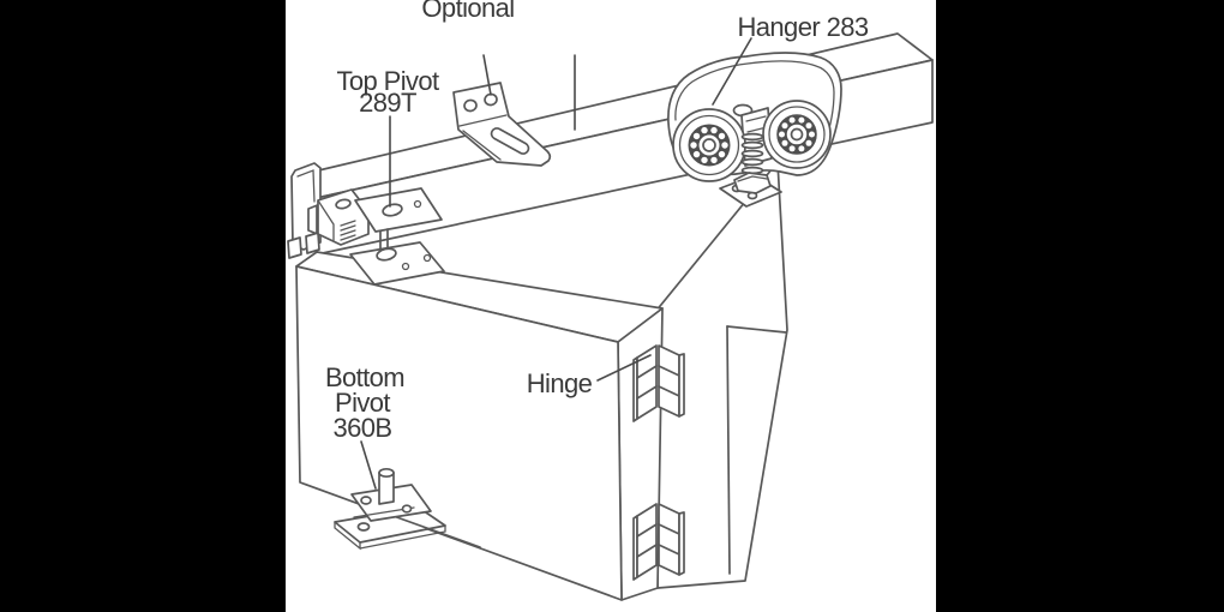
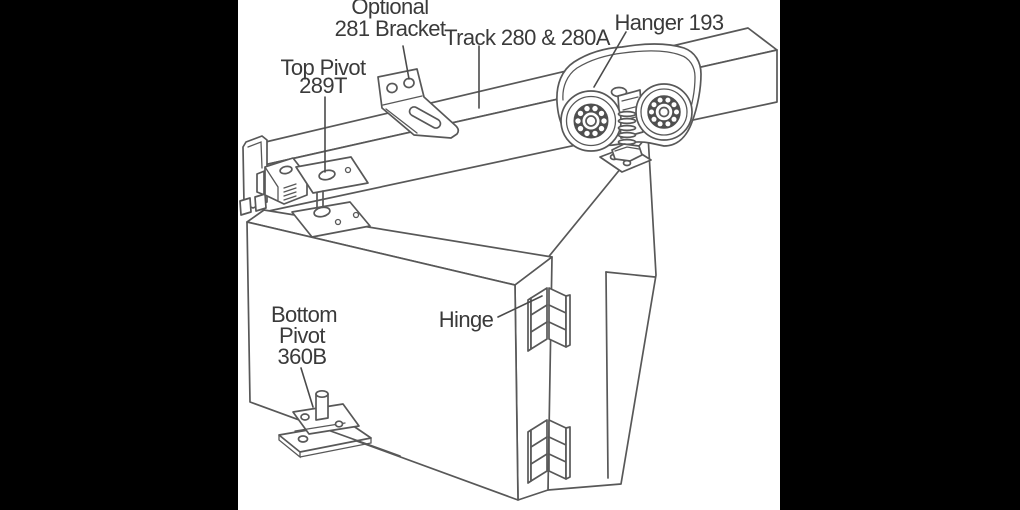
  Optional
+ 281 Bracket
+ Track 280 & 280A
- Hanger 283
+ Hanger 193
  Top Pivot
  289T
  Hinge
  Bottom
  Pivot
  360B
